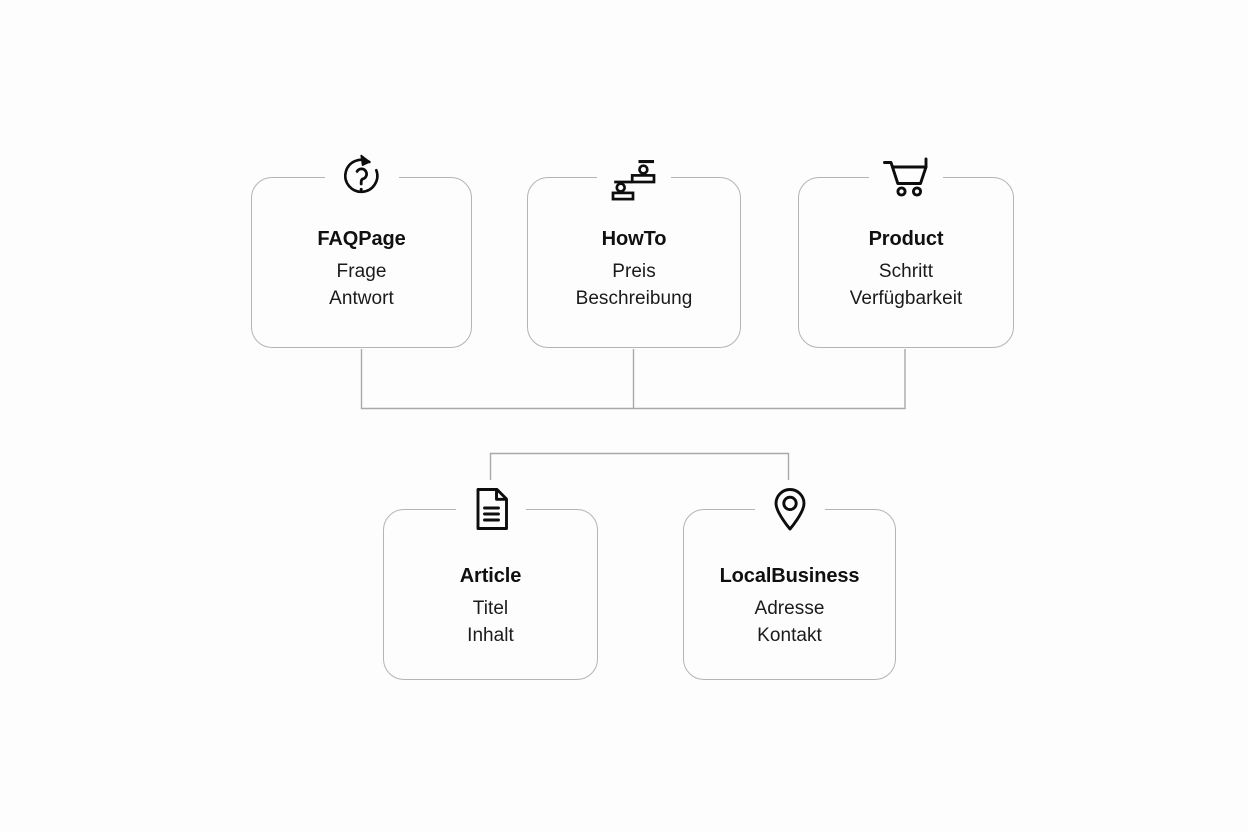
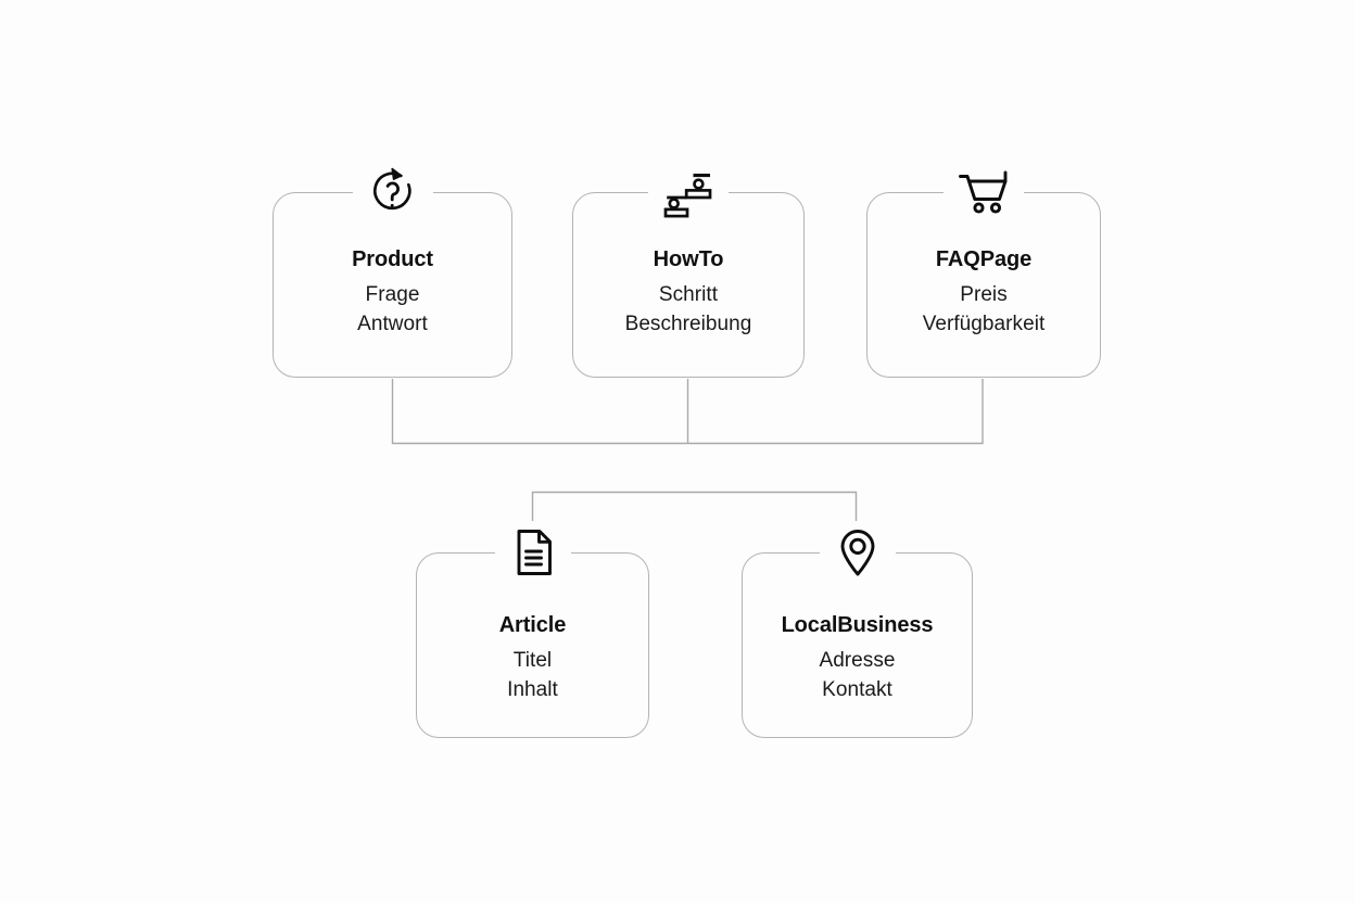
- FAQPage
+ Product
  Frage
  Antwort
  HowTo
- Preis
+ Schritt
  Beschreibung
- Product
+ FAQPage
- Schritt
+ Preis
  Verfügbarkeit
  Article
  Titel
  Inhalt
  LocalBusiness
  Adresse
  Kontakt
